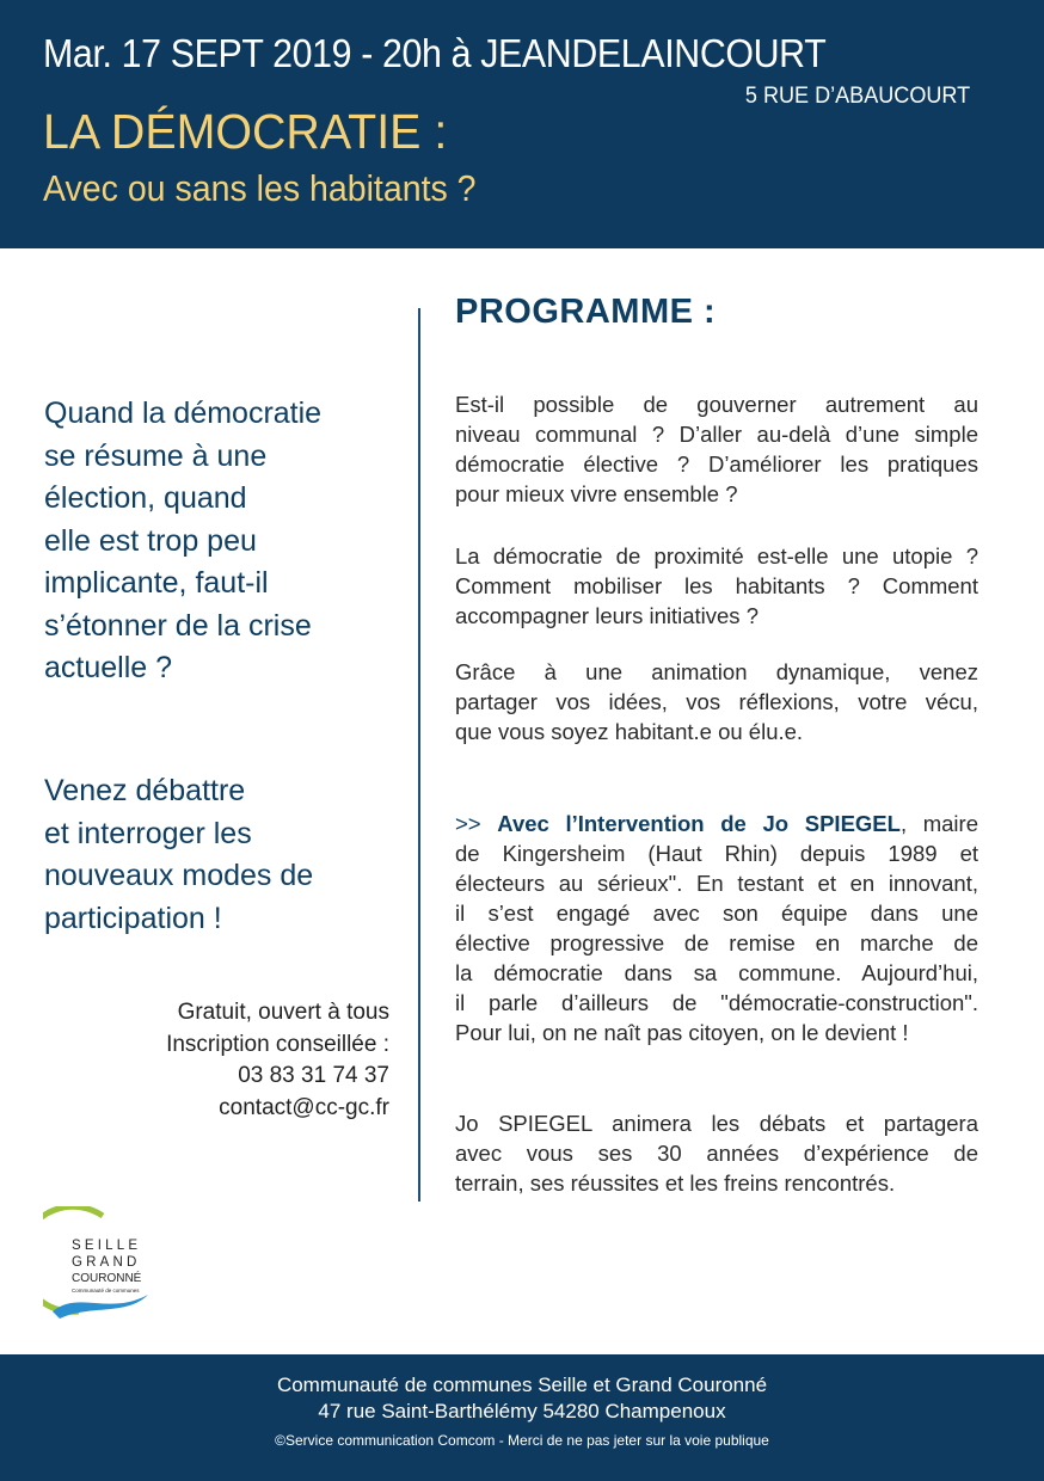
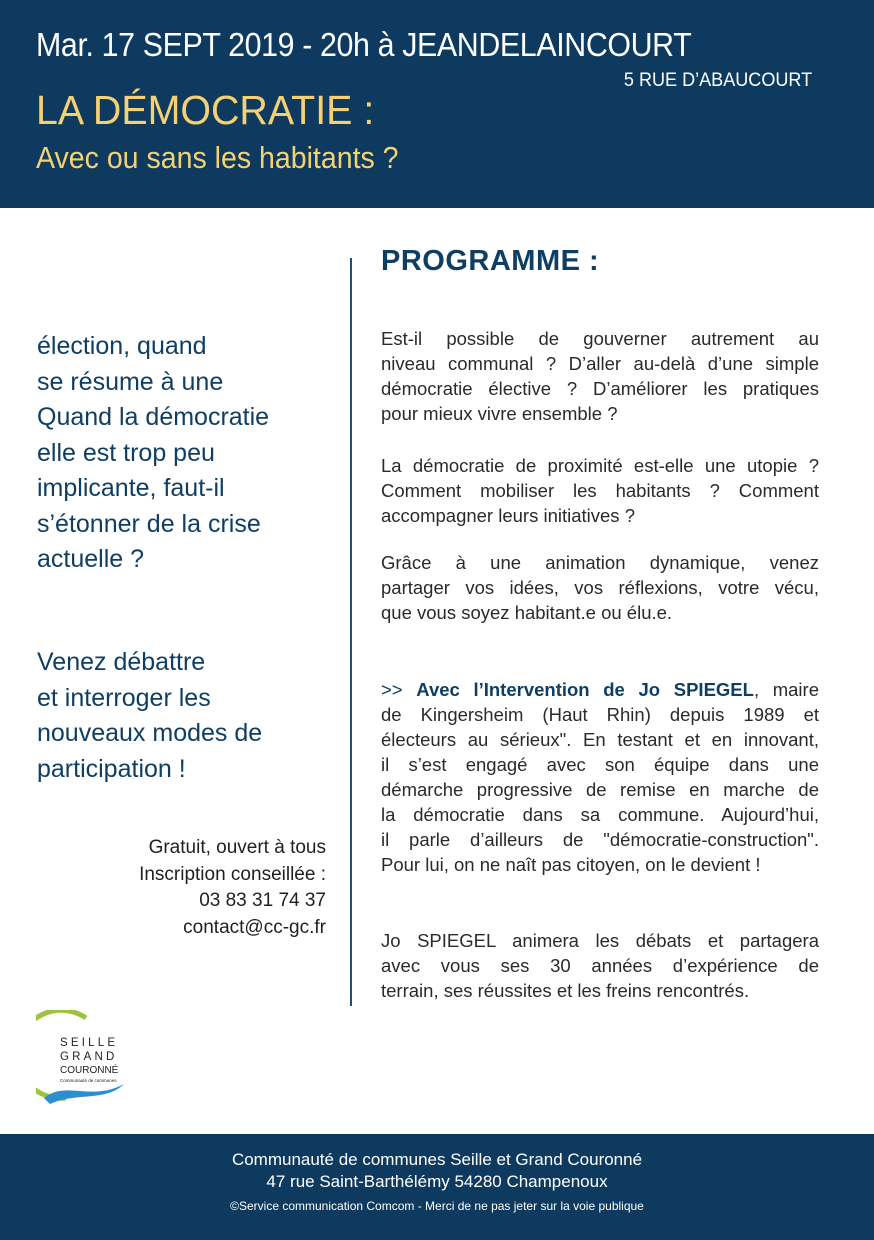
  Mar. 17 SEPT 2019 - 20h à JEANDELAINCOURT
  5 RUE D’ABAUCOURT
  LA DÉMOCRATIE :
  Avec ou sans les habitants ?
- Quand la démocratie
+ élection, quand
  se résume à une
- élection, quand
+ Quand la démocratie
  elle est trop peu
  implicante, faut-il
  s’étonner de la crise
  actuelle ?
  Venez débattre
  et interroger les
  nouveaux modes de
  participation !
  Gratuit, ouvert à tous
  Inscription conseillée :
  03 83 31 74 37
  contact@cc-gc.fr
  SEILLE
  GRAND
  COURONNÉ
  PROGRAMME :
  Est-il possible de gouverner autrement au
  niveau communal ? D’aller au-delà d’une simple
  démocratie élective ? D’améliorer les pratiques
  pour mieux vivre ensemble ?
  La démocratie de proximité est-elle une utopie ?
  Comment mobiliser les habitants ? Comment
  accompagner leurs initiatives ?
  Grâce à une animation dynamique, venez
  partager vos idées, vos réflexions, votre vécu,
  que vous soyez habitant.e ou élu.e.
  >> Avec l’Intervention de Jo SPIEGEL, maire
  de Kingersheim (Haut Rhin) depuis 1989 et
  électeurs au sérieux". En testant et en innovant,
  il s’est engagé avec son équipe dans une
- élective progressive de remise en marche de
+ démarche progressive de remise en marche de
  la démocratie dans sa commune. Aujourd’hui,
  il parle d’ailleurs de "démocratie-construction".
  Pour lui, on ne naît pas citoyen, on le devient !
  Jo SPIEGEL animera les débats et partagera
  avec vous ses 30 années d’expérience de
  terrain, ses réussites et les freins rencontrés.
  Communauté de communes Seille et Grand Couronné
  47 rue Saint-Barthélémy 54280 Champenoux
  ©Service communication Comcom - Merci de ne pas jeter sur la voie publique
